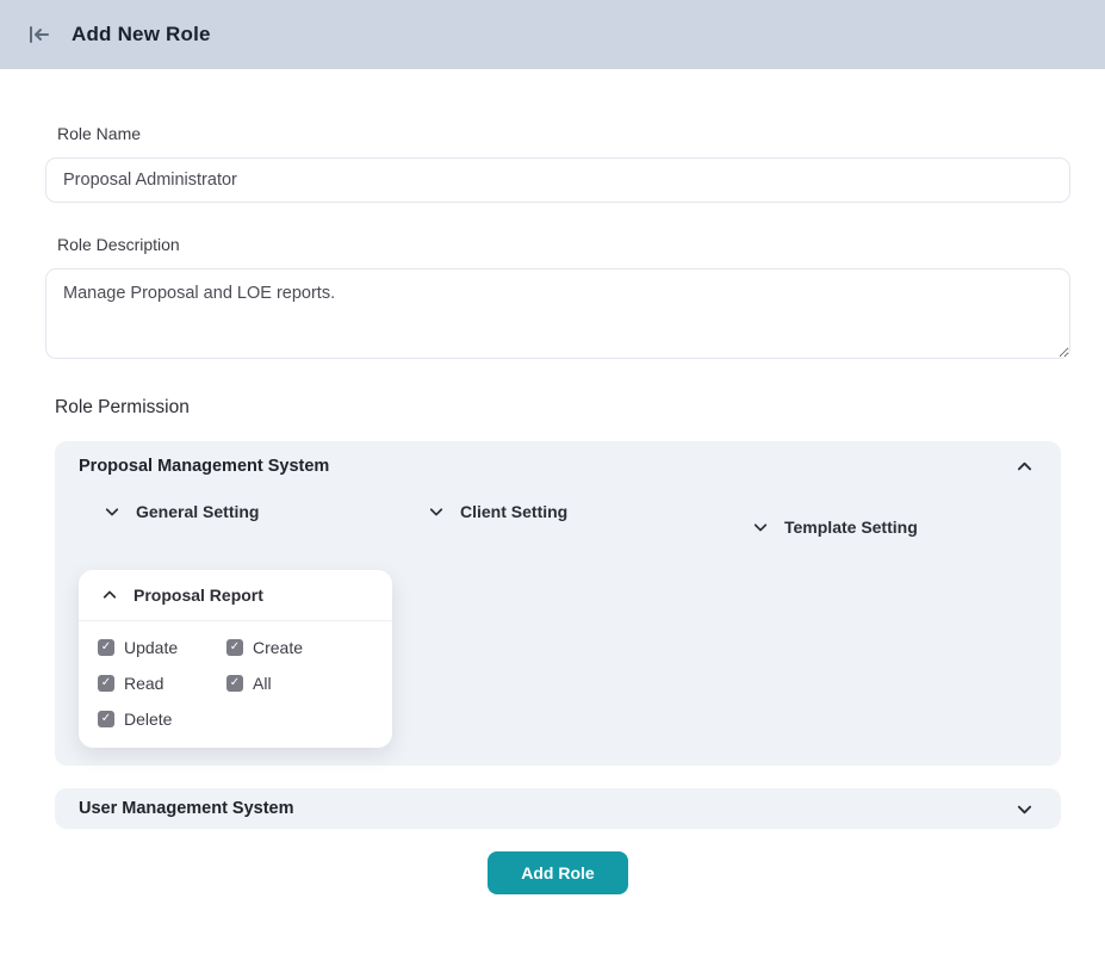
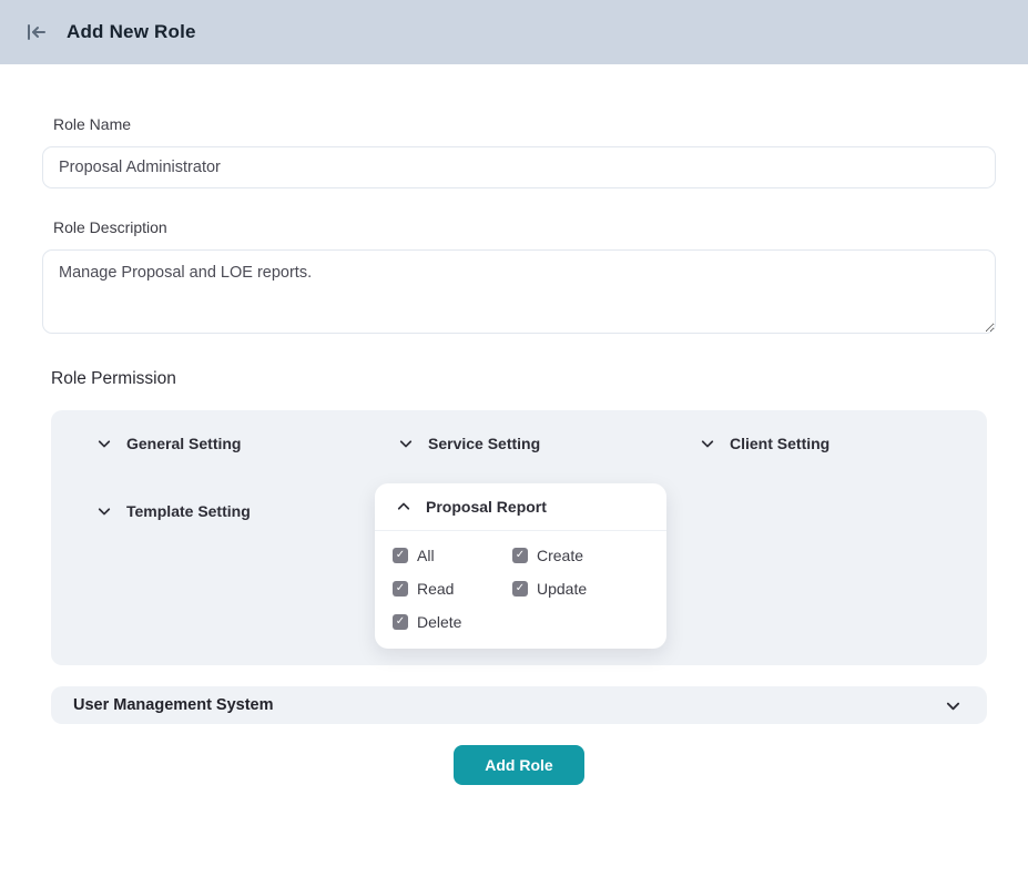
  Add New Role
  Role Name
  Proposal Administrator
  Role Description
  Manage Proposal and LOE reports.
  Role Permission
- Proposal Management System
  General Setting
+ Service Setting
  Client Setting
  Template Setting
  Proposal Report
  ✓
- Update
+ All
  ✓
  Create
  ✓
  Read
  ✓
- All
+ Update
  ✓
  Delete
  User Management System
  Add Role
